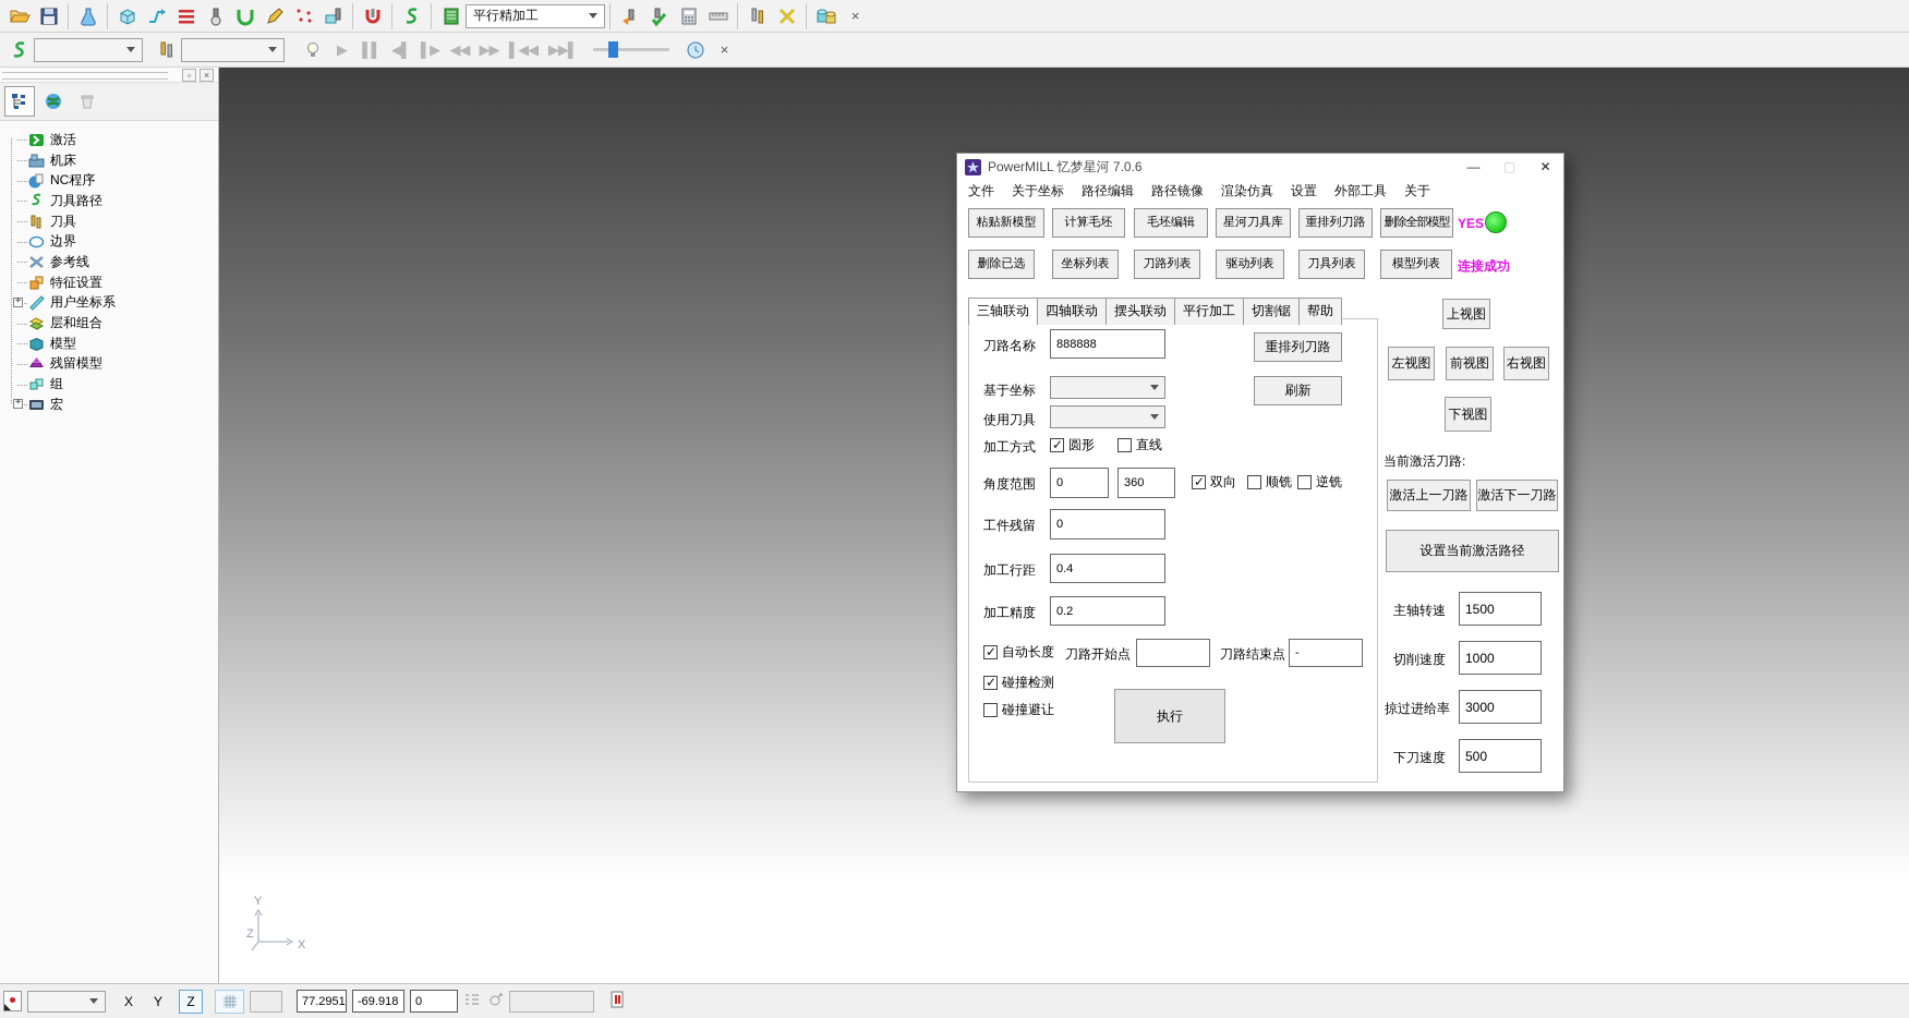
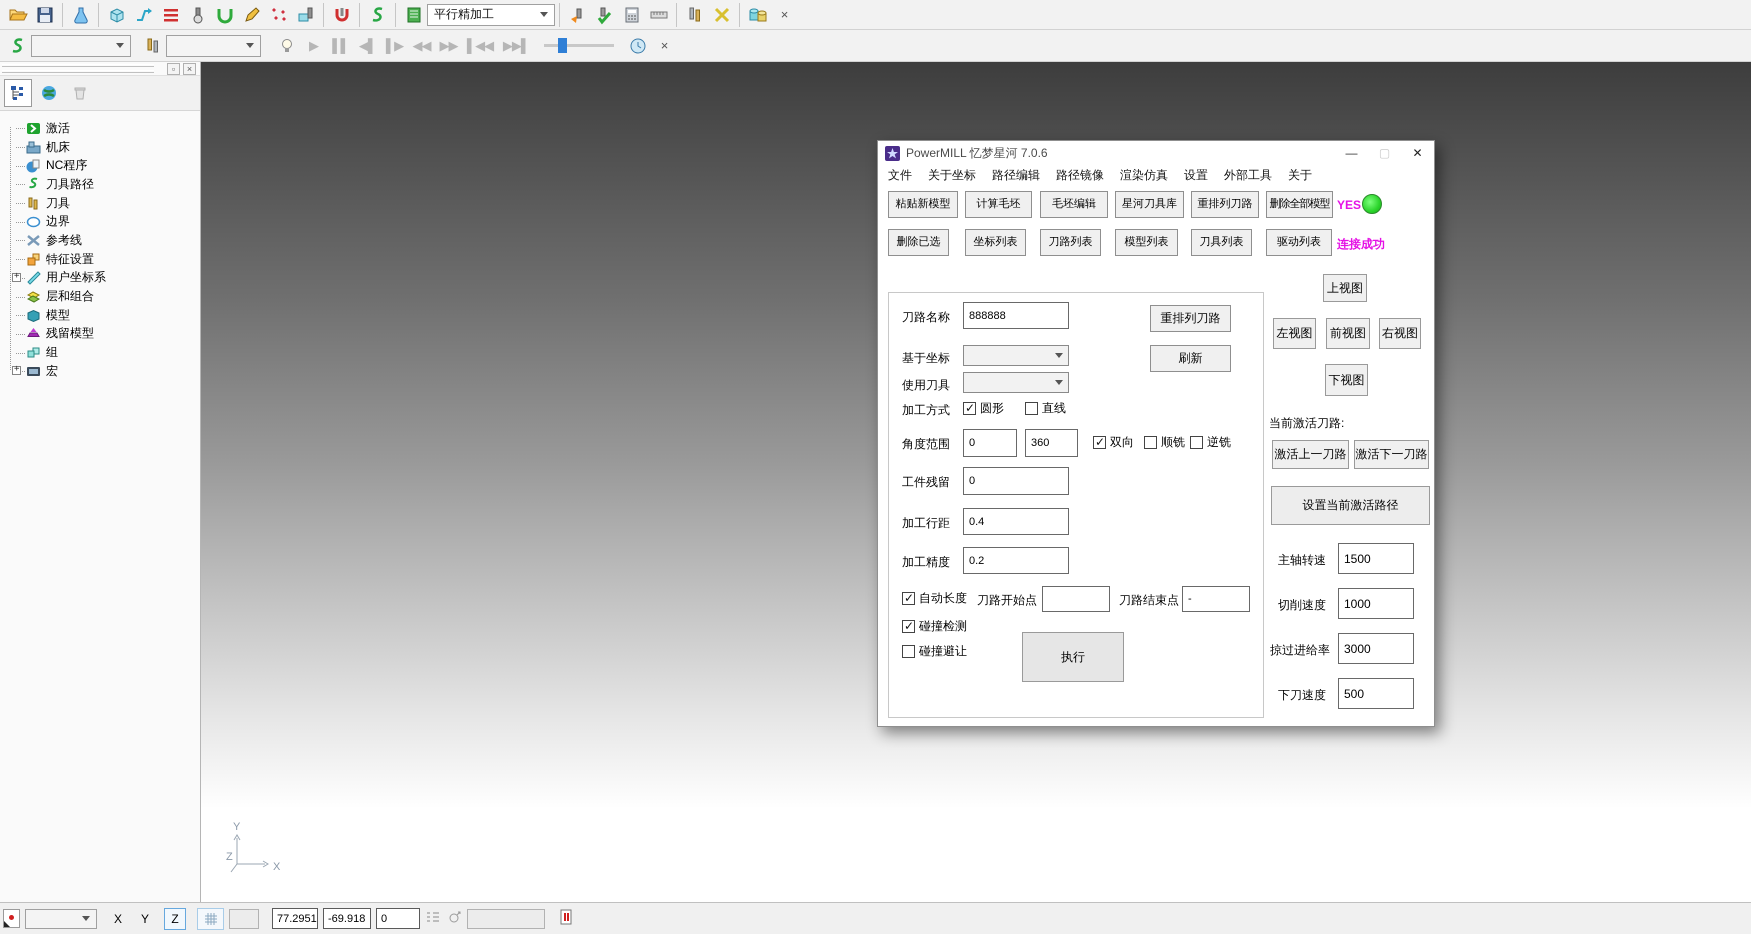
  平行精加工
  ×
  ▶
  ▌▌
  ◀▌
  ▌▶
  ◀◀
  ▶▶
  ▌◀◀
  ▶▶▌
  ×
  ▫
  ×
  激活
  机床
  NC程序
  刀具路径
  刀具
  边界
  参考线
  特征设置
  用户坐标系
  层和组合
  模型
  残留模型
  组
  宏
  Y
  X
  Z
  PowerMILL 忆梦星河 7.0.6
  —
  ▢
  ✕
  文件
  关于坐标
  路径编辑
  路径镜像
  渲染仿真
  设置
  外部工具
  关于
  粘贴新模型
  计算毛坯
  毛坯编辑
  星河刀具库
  重排列刀路
  删除全部模型
  YES
  删除已选
  坐标列表
  刀路列表
- 驱动列表
+ 模型列表
  刀具列表
- 模型列表
+ 驱动列表
  连接成功
- 三轴联动
- 四轴联动
- 摆头联动
- 平行加工
- 切割锯
- 帮助
  刀路名称
  888888
  重排列刀路
  基于坐标
  刷新
  使用刀具
  加工方式
  圆形
  直线
  角度范围
  0
  360
  双向
  顺铣
  逆铣
  工件残留
  0
  加工行距
  0.4
  加工精度
  0.2
  自动长度
  刀路开始点
  刀路结束点
  -
  碰撞检测
  碰撞避让
  执行
  上视图
  左视图
  前视图
  右视图
  下视图
  当前激活刀路:
  激活上一刀路
  激活下一刀路
  设置当前激活路径
  主轴转速
  1500
  切削速度
  1000
  掠过进给率
  3000
  下刀速度
  500
  X
  Y
  Z
  77.2951
  -69.918
  0
